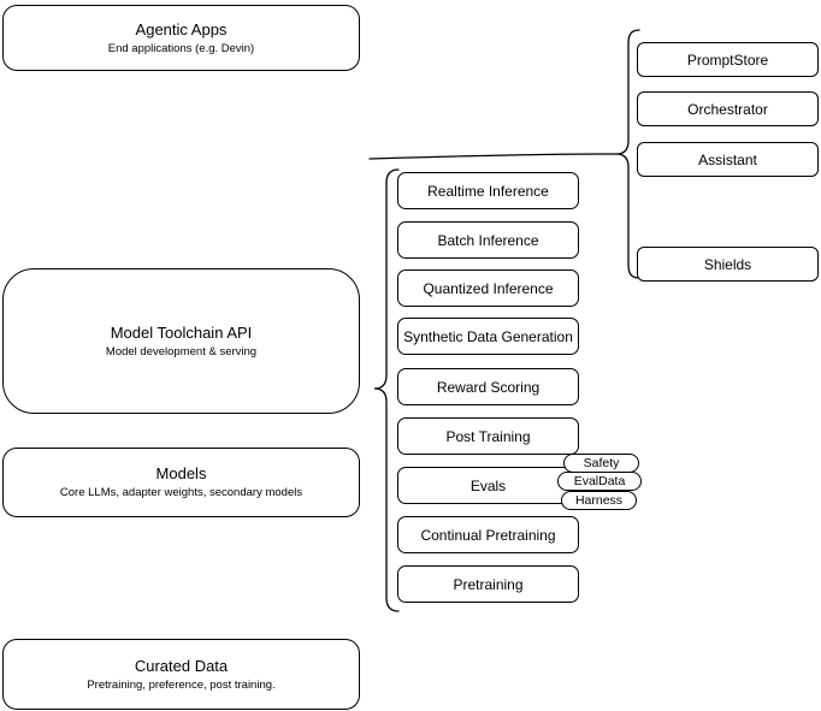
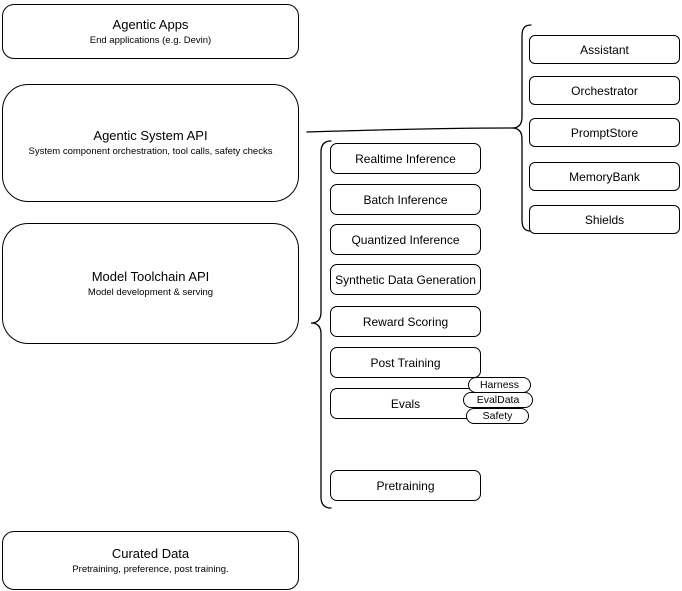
  Agentic Apps
  End applications (e.g. Devin)
+ Agentic System API
+ System component orchestration, tool calls, safety checks
  Model Toolchain API
  Model development & serving
- Models
- Core LLMs, adapter weights, secondary models
  Curated Data
  Pretraining, preference, post training.
  Realtime Inference
  Batch Inference
  Quantized Inference
  Synthetic Data Generation
  Reward Scoring
  Post Training
  Evals
- Continual Pretraining
  Pretraining
- Safety
+ Harness
  EvalData
- Harness
+ Safety
- PromptStore
+ Assistant
  Orchestrator
- Assistant
+ PromptStore
+ MemoryBank
  Shields
